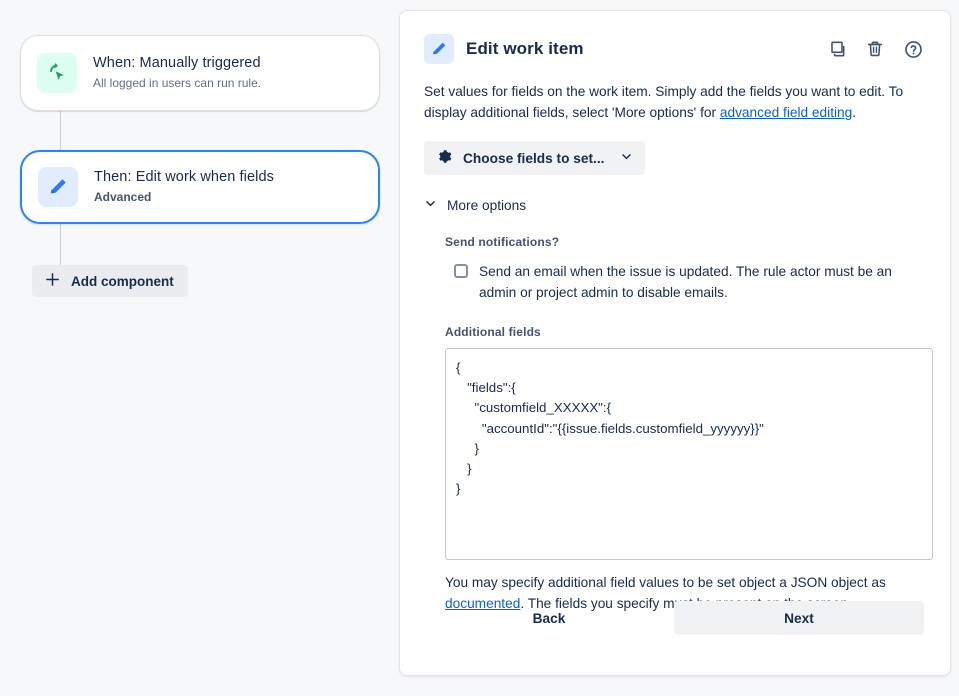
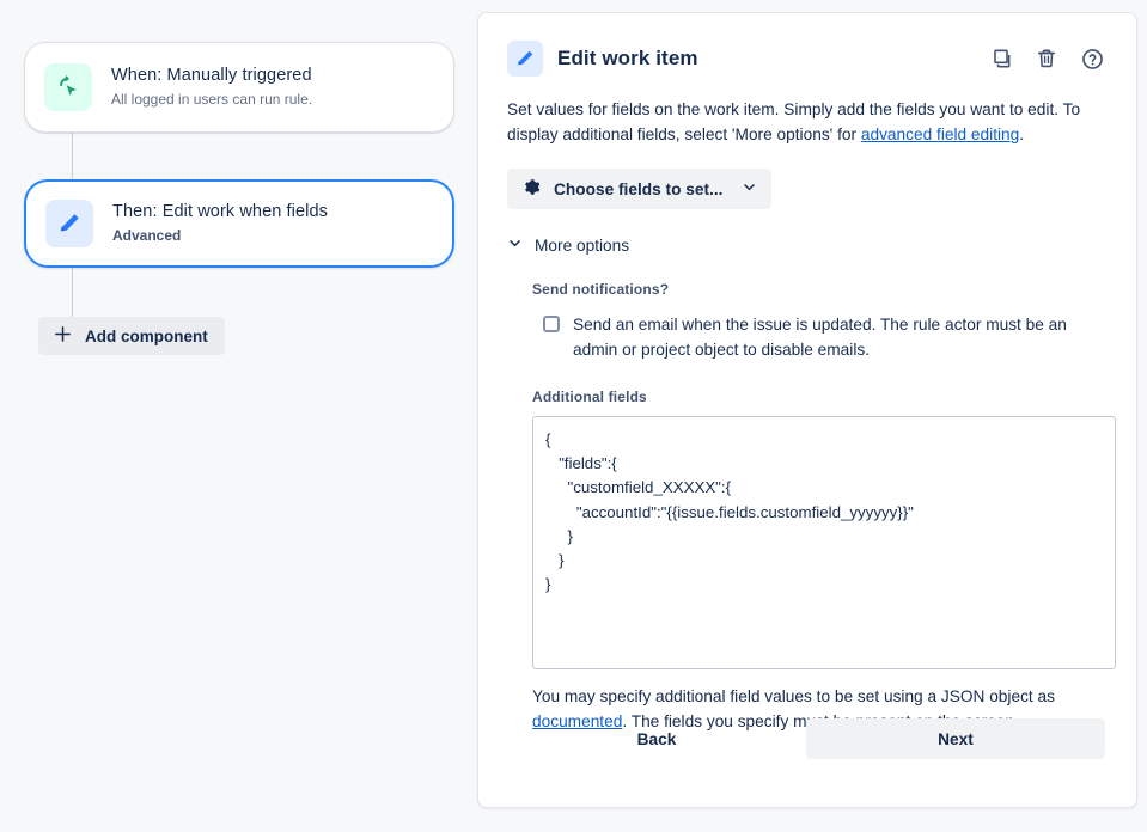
  When: Manually triggered
  All logged in users can run rule.
  Then: Edit work when fields
  Advanced
  Add component
  Edit work item
  Set values for fields on the work item. Simply add the fields you want to edit. To display additional fields, select 'More options' for advanced field editing.
  Choose fields to set...
  More options
  Send notifications?
- Send an email when the issue is updated. The rule actor must be an admin or project admin to disable emails.
+ Send an email when the issue is updated. The rule actor must be an admin or project object to disable emails.
  Additional fields
  {
  "fields":{
  "customfield_XXXXX":{
  "accountId":"{{issue.fields.customfield_yyyyyy}}"
  }
  }
  }
- You may specify additional field values to be set object a JSON object as documented. The fields you specify m
+ You may specify additional field values to be set using a JSON object as documented. The fields you specify m
  Back
  Next
